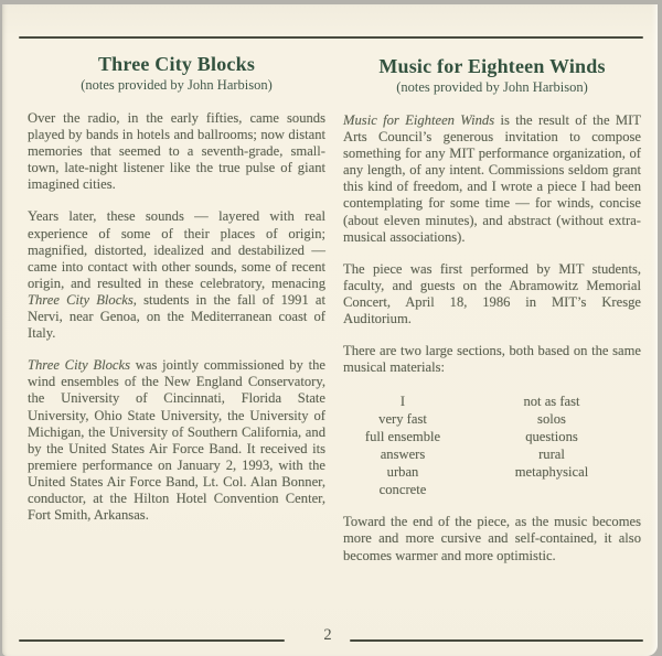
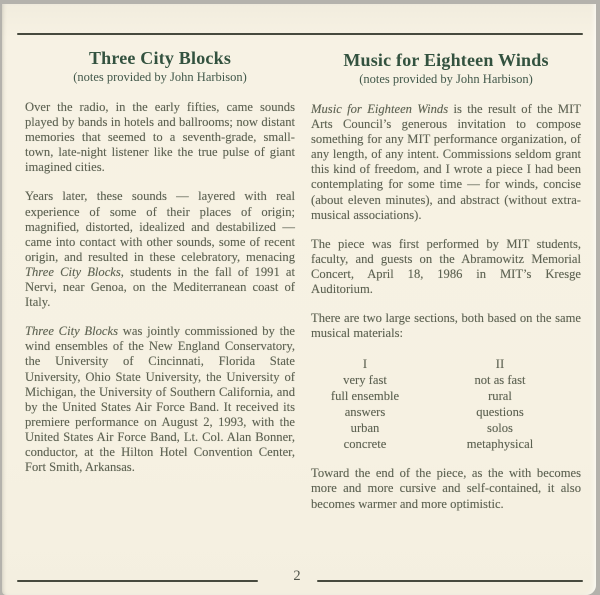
  Three City Blocks
  (notes provided by John Harbison)
  Over the radio, in the early fifties, came sounds played by bands in hotels and ballrooms; now distant memories that seemed to a seventh-grade, small-town, late-night listener like the true pulse of giant imagined cities.
  Years later, these sounds — layered with real experience of some of their places of origin; magnified, distorted, idealized and destabilized — came into contact with other sounds, some of recent origin, and resulted in these celebratory, menacing Three City Blocks, students in the fall of 1991 at Nervi, near Genoa, on the Mediterranean coast of Italy.
- Three City Blocks was jointly commissioned by the wind ensembles of the New England Conservatory, the University of Cincinnati, Florida State University, Ohio State University, the University of Michigan, the University of Southern California, and by the United States Air Force Band. It received its premiere performance on January 2, 1993, with the United States Air Force Band, Lt. Col. Alan Bonner, conductor, at the Hilton Hotel Convention Center, Fort Smith, Arkansas.
+ Three City Blocks was jointly commissioned by the wind ensembles of the New England Conservatory, the University of Cincinnati, Florida State University, Ohio State University, the University of Michigan, the University of Southern California, and by the United States Air Force Band. It received its premiere performance on August 2, 1993, with the United States Air Force Band, Lt. Col. Alan Bonner, conductor, at the Hilton Hotel Convention Center, Fort Smith, Arkansas.
  Music for Eighteen Winds
  (notes provided by John Harbison)
  Music for Eighteen Winds is the result of the MIT Arts Council’s generous invitation to compose something for any MIT performance organization, of any length, of any intent. Commissions seldom grant this kind of freedom, and I wrote a piece I had been contemplating for some time — for winds, concise (about eleven minutes), and abstract (without extra-musical associations).
  The piece was first performed by MIT students, faculty, and guests on the Abramowitz Memorial Concert, April 18, 1986 in MIT’s Kresge Auditorium.
  There are two large sections, both based on the same musical materials:
  I
  very fast
  full ensemble
  answers
  urban
  concrete
+ II
  not as fast
- solos
+ rural
  questions
- rural
+ solos
  metaphysical
- Toward the end of the piece, as the music becomes more and more cursive and self-contained, it also becomes warmer and more optimistic.
+ Toward the end of the piece, as the with becomes more and more cursive and self-contained, it also becomes warmer and more optimistic.
  2
